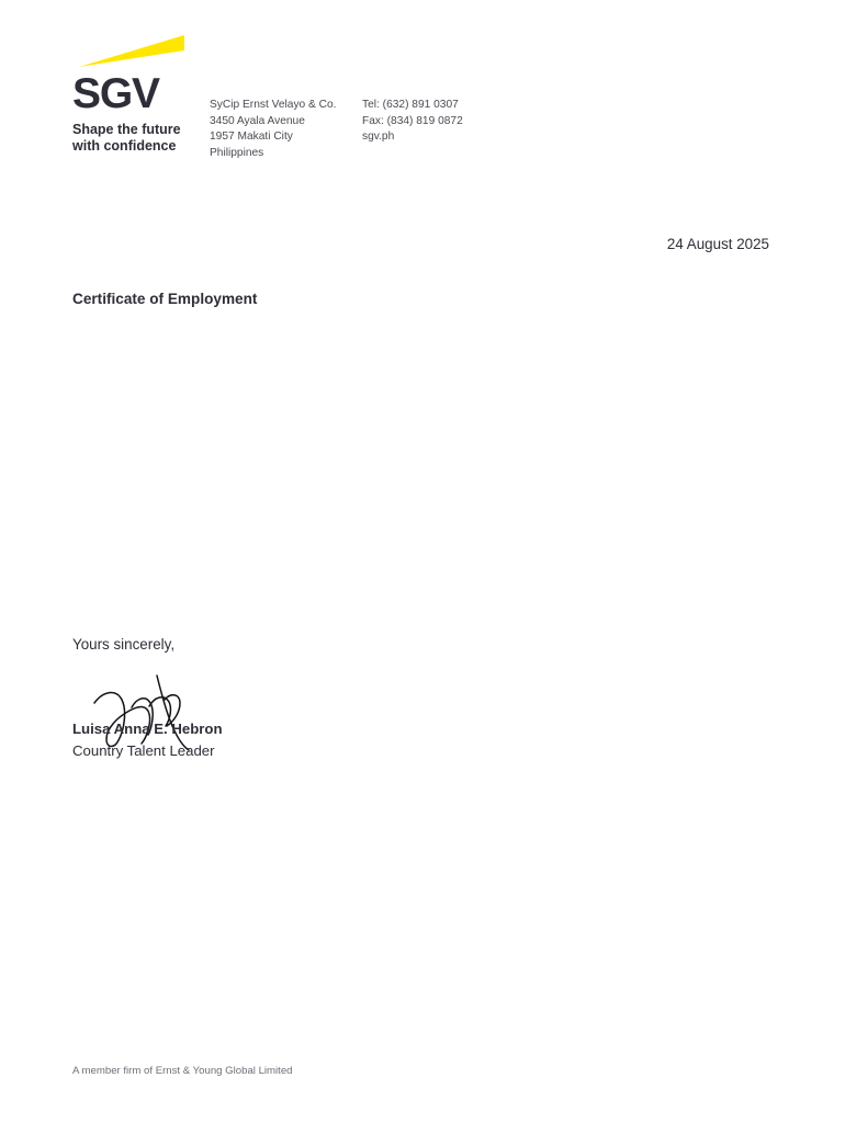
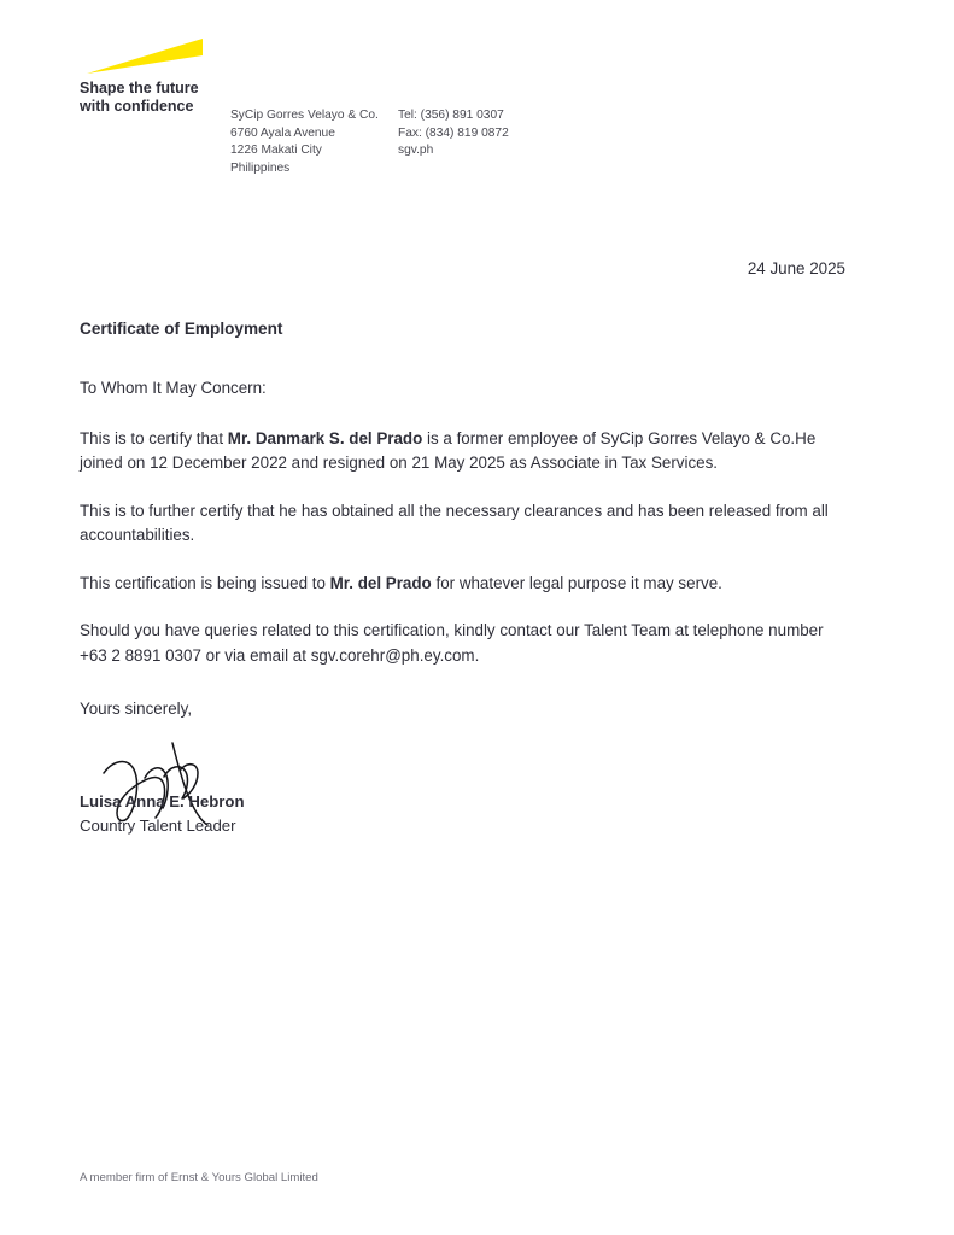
- SGV
  Shape the future
  with confidence
- SyCip Ernst Velayo & Co.
+ SyCip Gorres Velayo & Co.
- 3450 Ayala Avenue
+ 6760 Ayala Avenue
- 1957 Makati City
+ 1226 Makati City
  Philippines
- Tel: (632) 891 0307
+ Tel: (356) 891 0307
  Fax: (834) 819 0872
  sgv.ph
- 24 August 2025
+ 24 June 2025
  Certificate of Employment
+ To Whom It May Concern:
+ This is to certify that Mr. Danmark S. del Prado is a former employee of SyCip Gorres Velayo & Co.He joined on 12 December 2022 and resigned on 21 May 2025 as Associate in Tax Services.
+ This is to further certify that he has obtained all the necessary clearances and has been released from all accountabilities.
+ This certification is being issued to Mr. del Prado for whatever legal purpose it may serve.
+ Should you have queries related to this certification, kindly contact our Talent Team at telephone number +63 2 8891 0307 or via email at sgv.corehr@ph.ey.com.
  Yours sincerely,
  Luisa Anna E. Hebron
  Country Talent Leader
- A member firm of Ernst & Young Global Limited
+ A member firm of Ernst & Yours Global Limited
